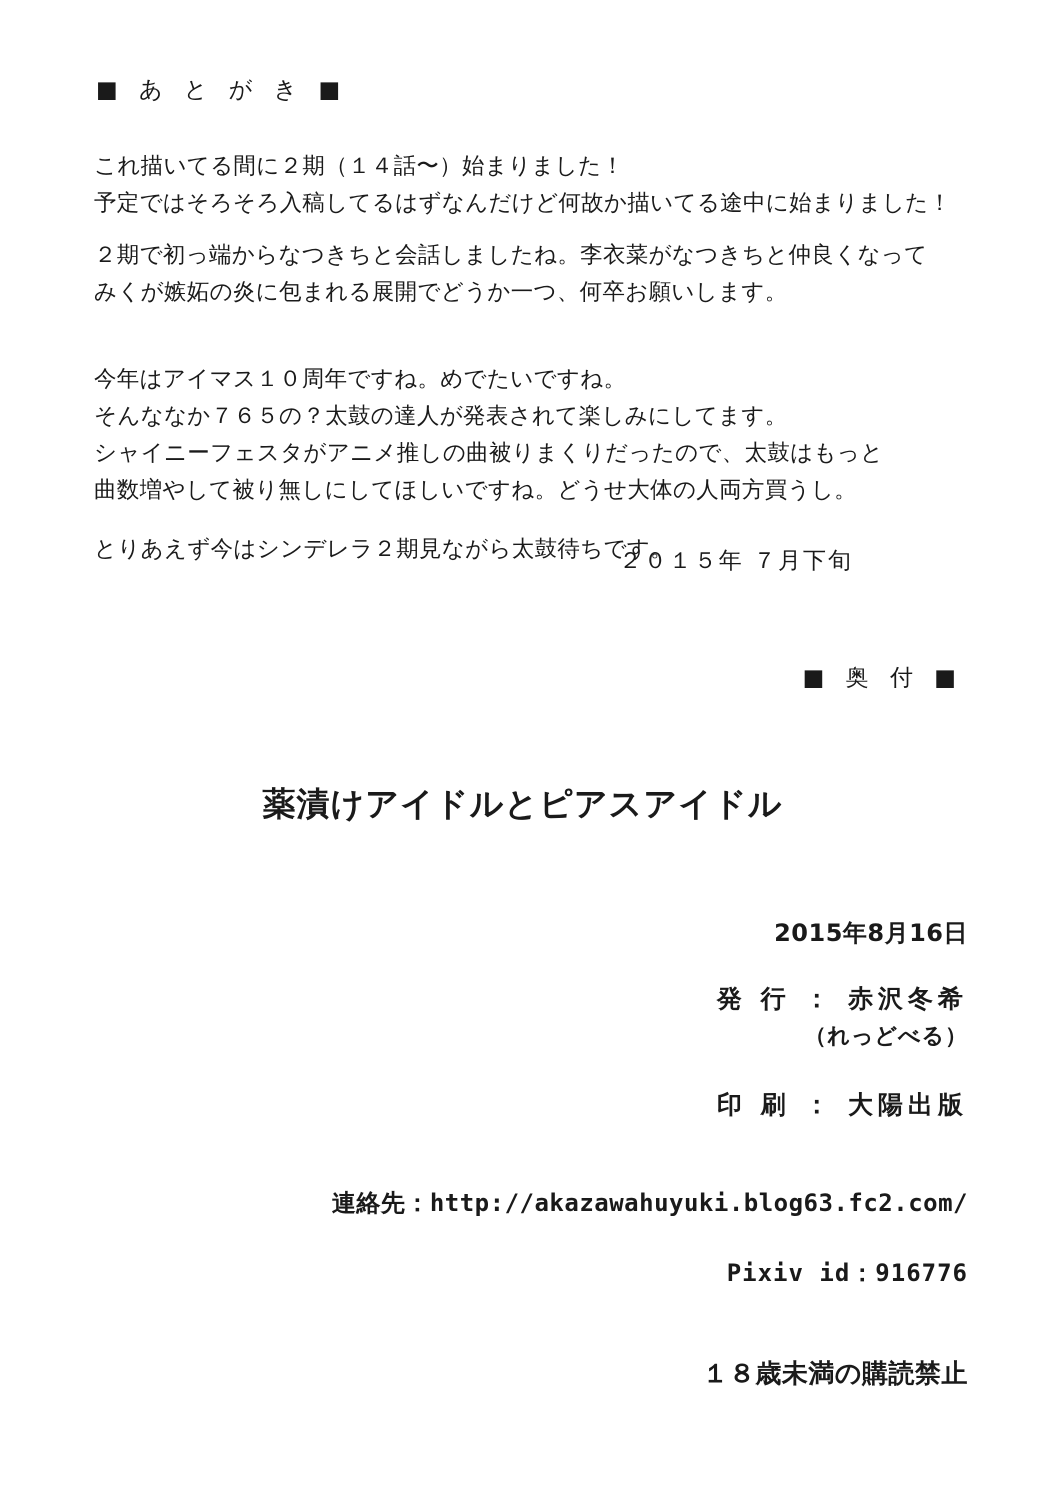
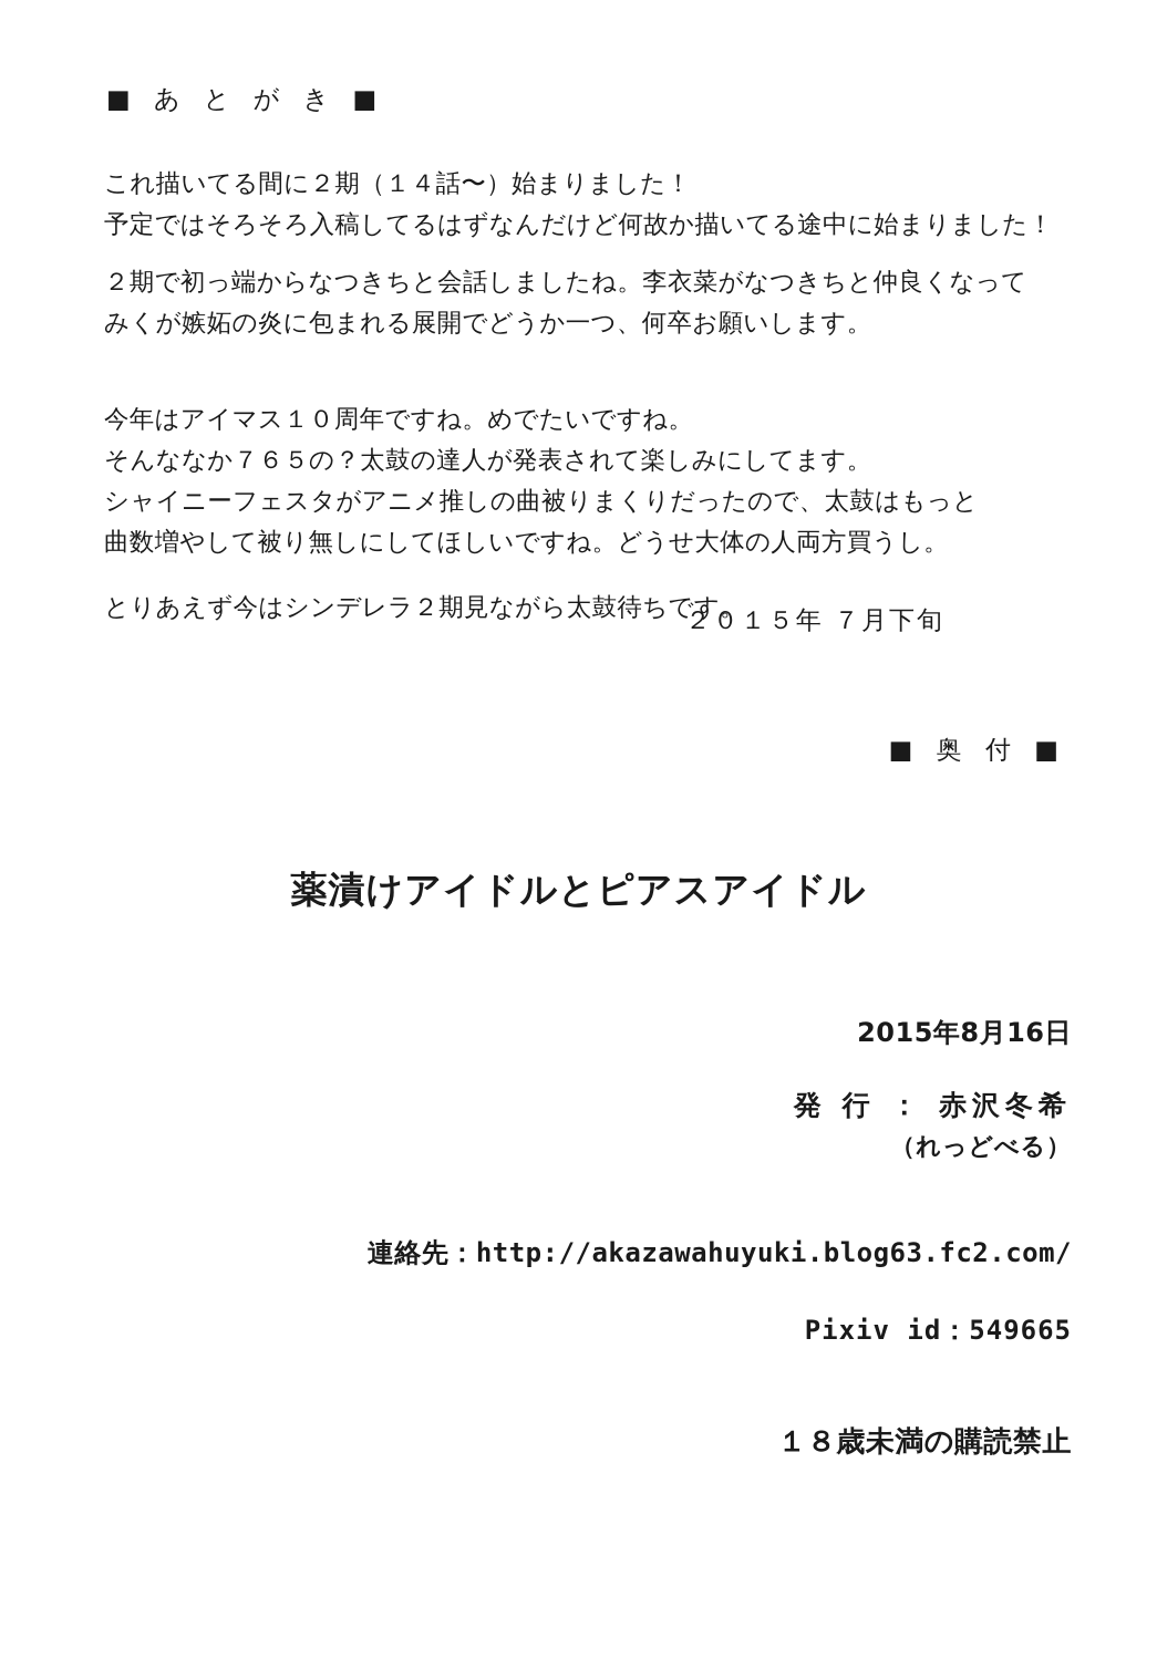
  ■ あ と が き ■
  これ描いてる間に２期（１４話〜）始まりました！
  予定ではそろそろ入稿してるはずなんだけど何故か描いてる途中に始まりました！
  ２期で初っ端からなつきちと会話しましたね。李衣菜がなつきちと仲良くなって
  みくが嫉妬の炎に包まれる展開でどうか一つ、何卒お願いします。
  今年はアイマス１０周年ですね。めでたいですね。
  そんななか７６５の？太鼓の達人が発表されて楽しみにしてます。
  シャイニーフェスタがアニメ推しの曲被りまくりだったので、太鼓はもっと
  曲数増やして被り無しにしてほしいですね。どうせ大体の人両方買うし。
  とりあえず今はシンデレラ２期見ながら太鼓待ちです。
  ２０１５年 ７月下旬
  ■ 奥 付 ■
  薬漬けアイドルとピアスアイドル
  2015年8月16日
  発 行 ： 赤沢冬希
  （れっどべる）
- 印 刷 ： 大陽出版
  連絡先：http://akazawahuyuki.blog63.fc2.com/
- Pixiv id：916776
+ Pixiv id：549665
  １８歳未満の購読禁止
